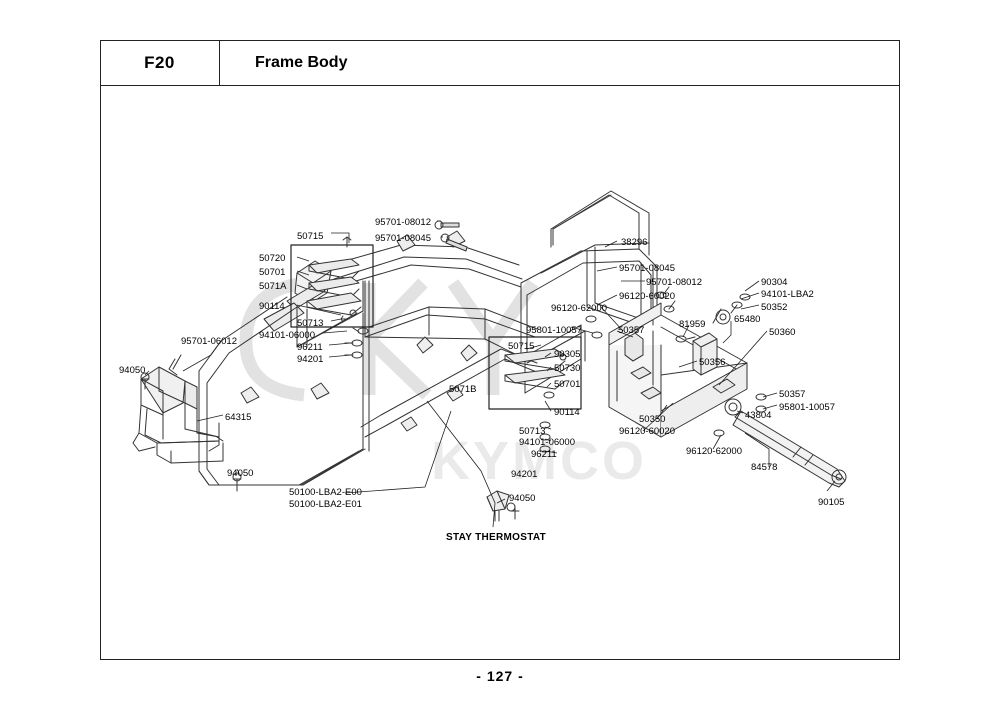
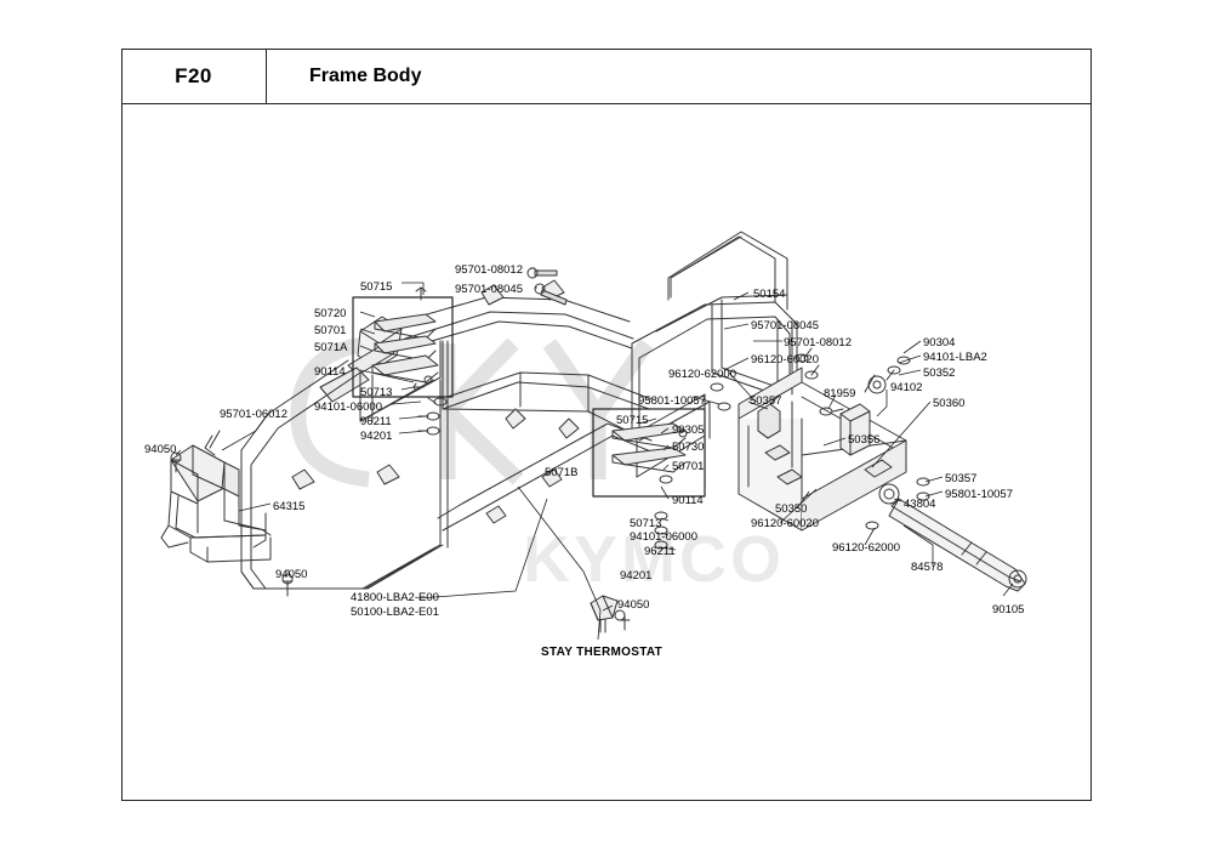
  F20
  Frame Body
  KYMCO
  50715
  50720
  50701
  5071A
  90114
  50713
  94101-06000
  96211
  94201
  95701-08012
  95701-08045
- 38296
+ 50154
  95701-08045
  95701-08012
  90304
  94101-LBA2
  50352
  96120-60020
  96120-62000
- 65480
+ 94102
  81959
  95801-10057
  50357
  50360
  50715
  50356
  90305
  50730
  50701
  5071B
  50357
  95801-10057
  90114
  43804
  50350
  50713
  96120-60020
  94101-06000
  96211
  96120-62000
  84578
  94201
  90105
  95701-06012
  94050
  64315
  94050
- 50100-LBA2-E00
+ 41800-LBA2-E00
  50100-LBA2-E01
  94050
  STAY THERMOSTAT
- - 127 -
